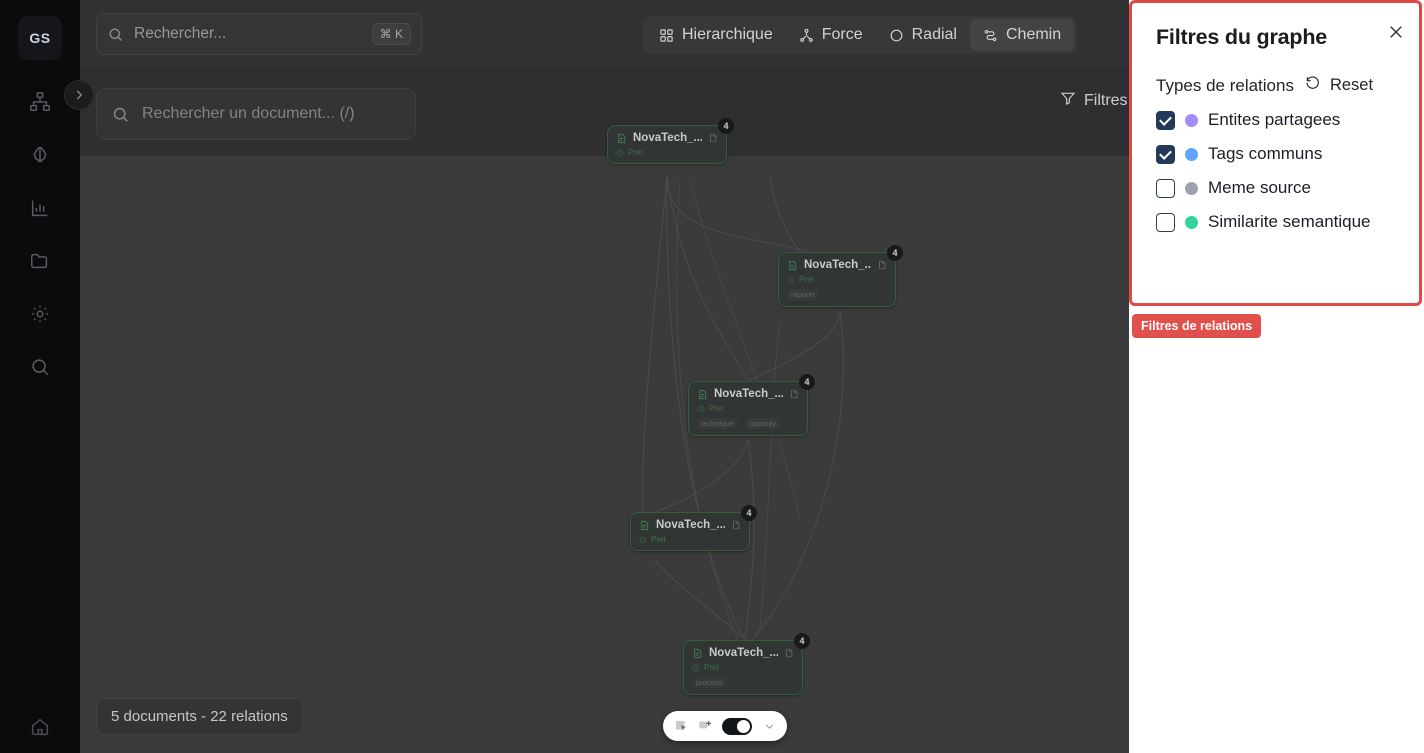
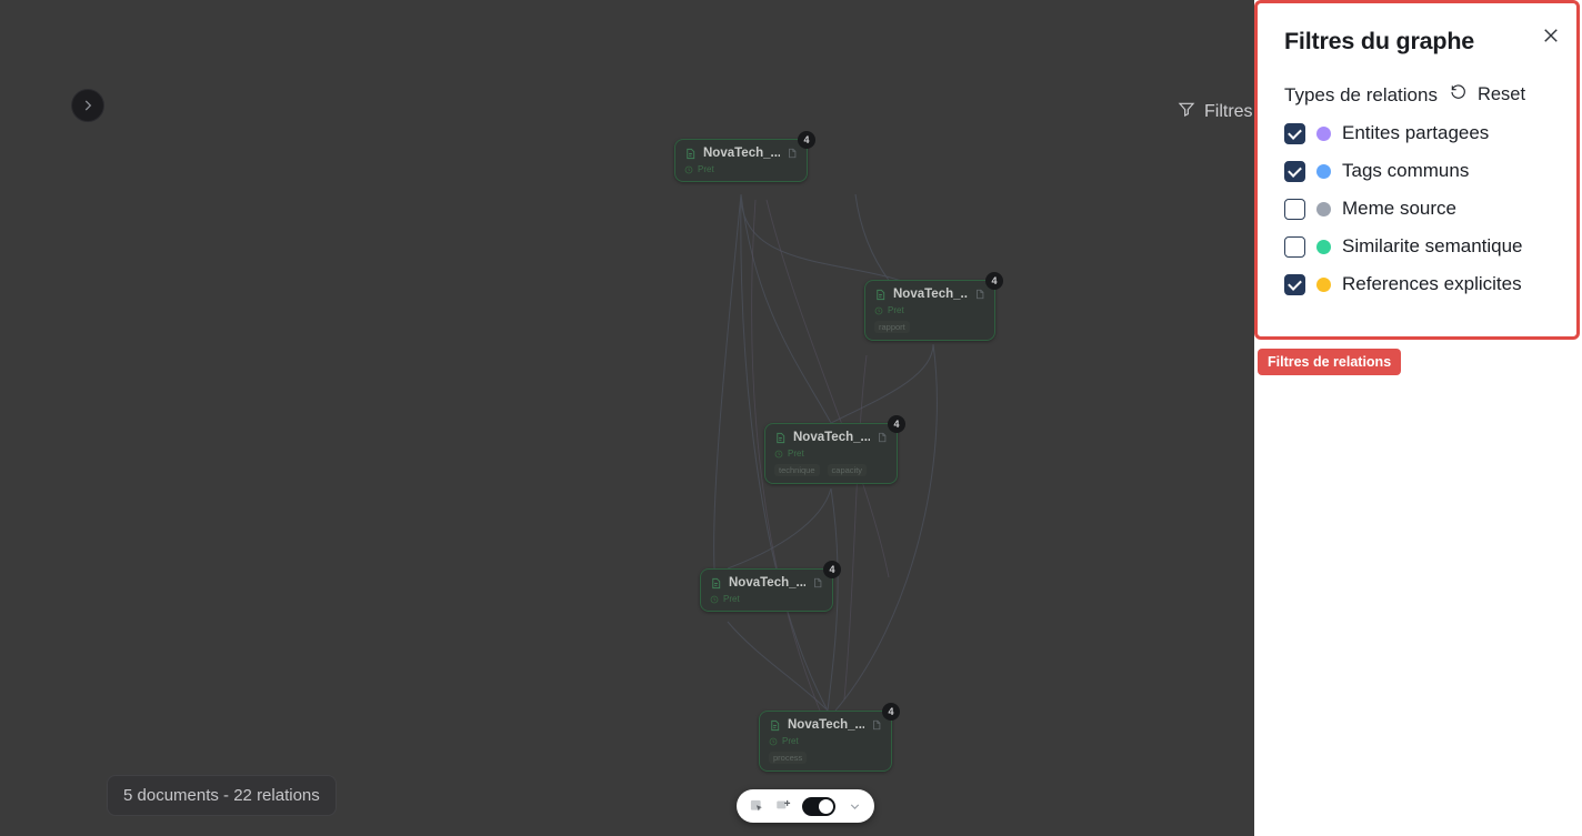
- GS
- Rechercher...
- ⌘ K
- Hierarchique
- Force
- Radial
- Chemin
- Rechercher un document... (/)
  Filtres
  4
  NovaTech_...
  Pret
  4
  NovaTech_..
  Pret
  rapport
  4
  NovaTech_...
  Pret
  technique
  capacity
  4
  NovaTech_...
  Pret
  4
  NovaTech_...
  Pret
  process
  5 documents - 22 relations
  Filtres du graphe
  Types de relations
  Reset
  Entites partagees
  Tags communs
  Meme source
  Similarite semantique
+ References explicites
  Filtres de relations
